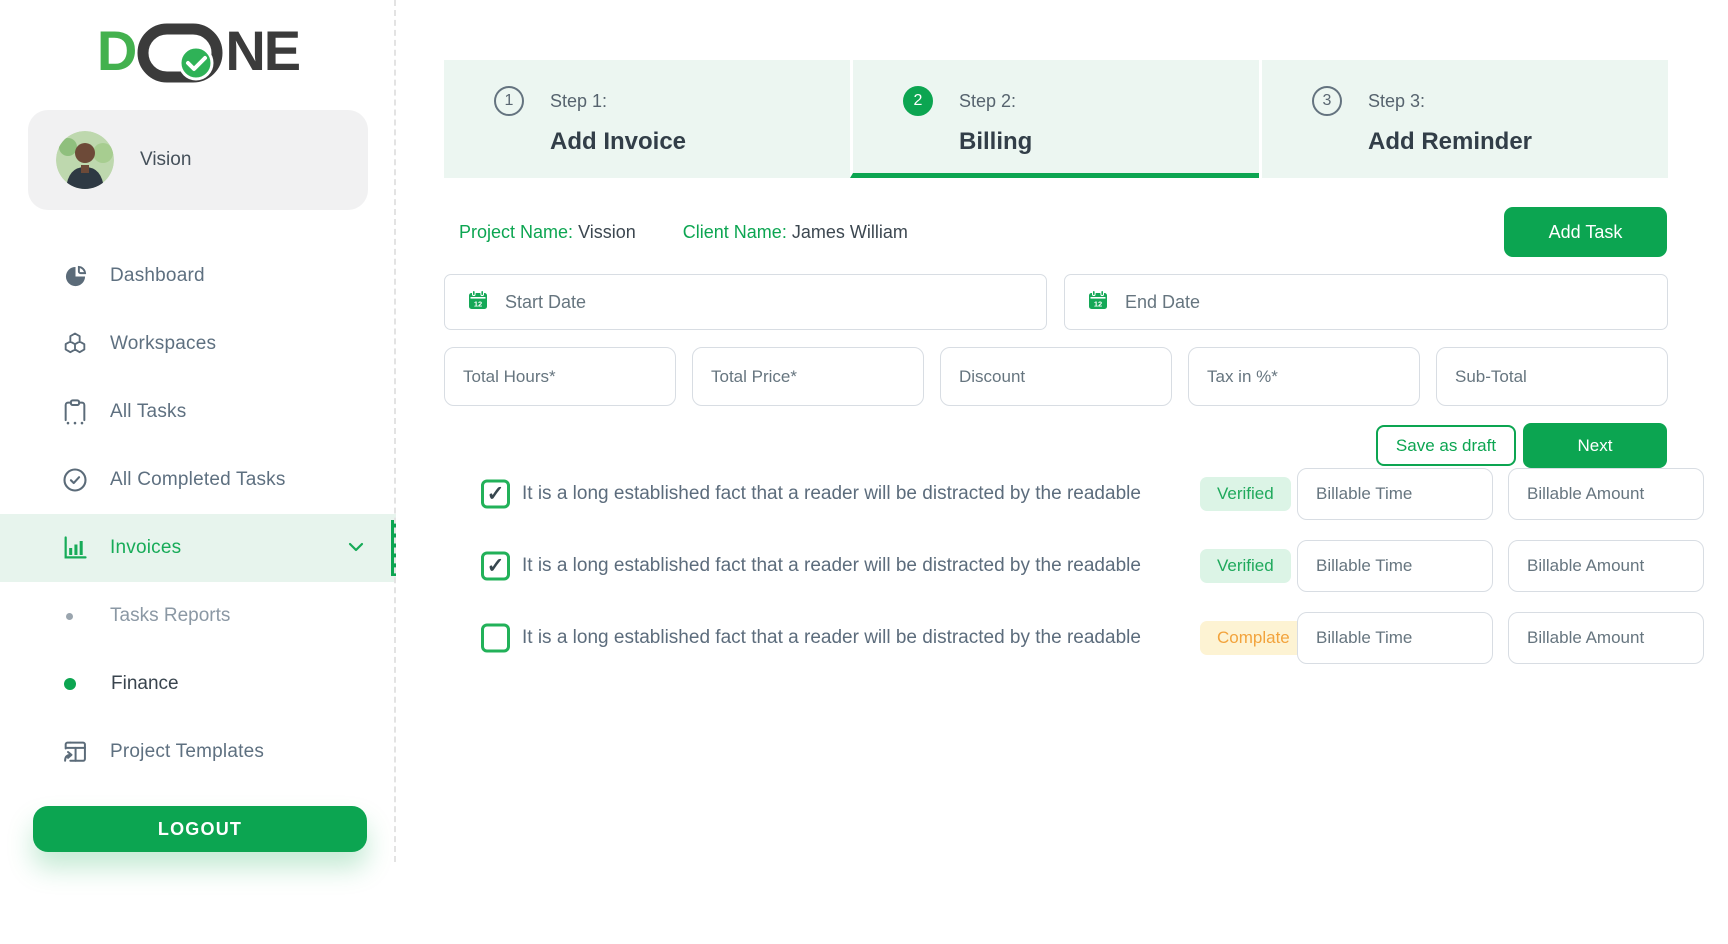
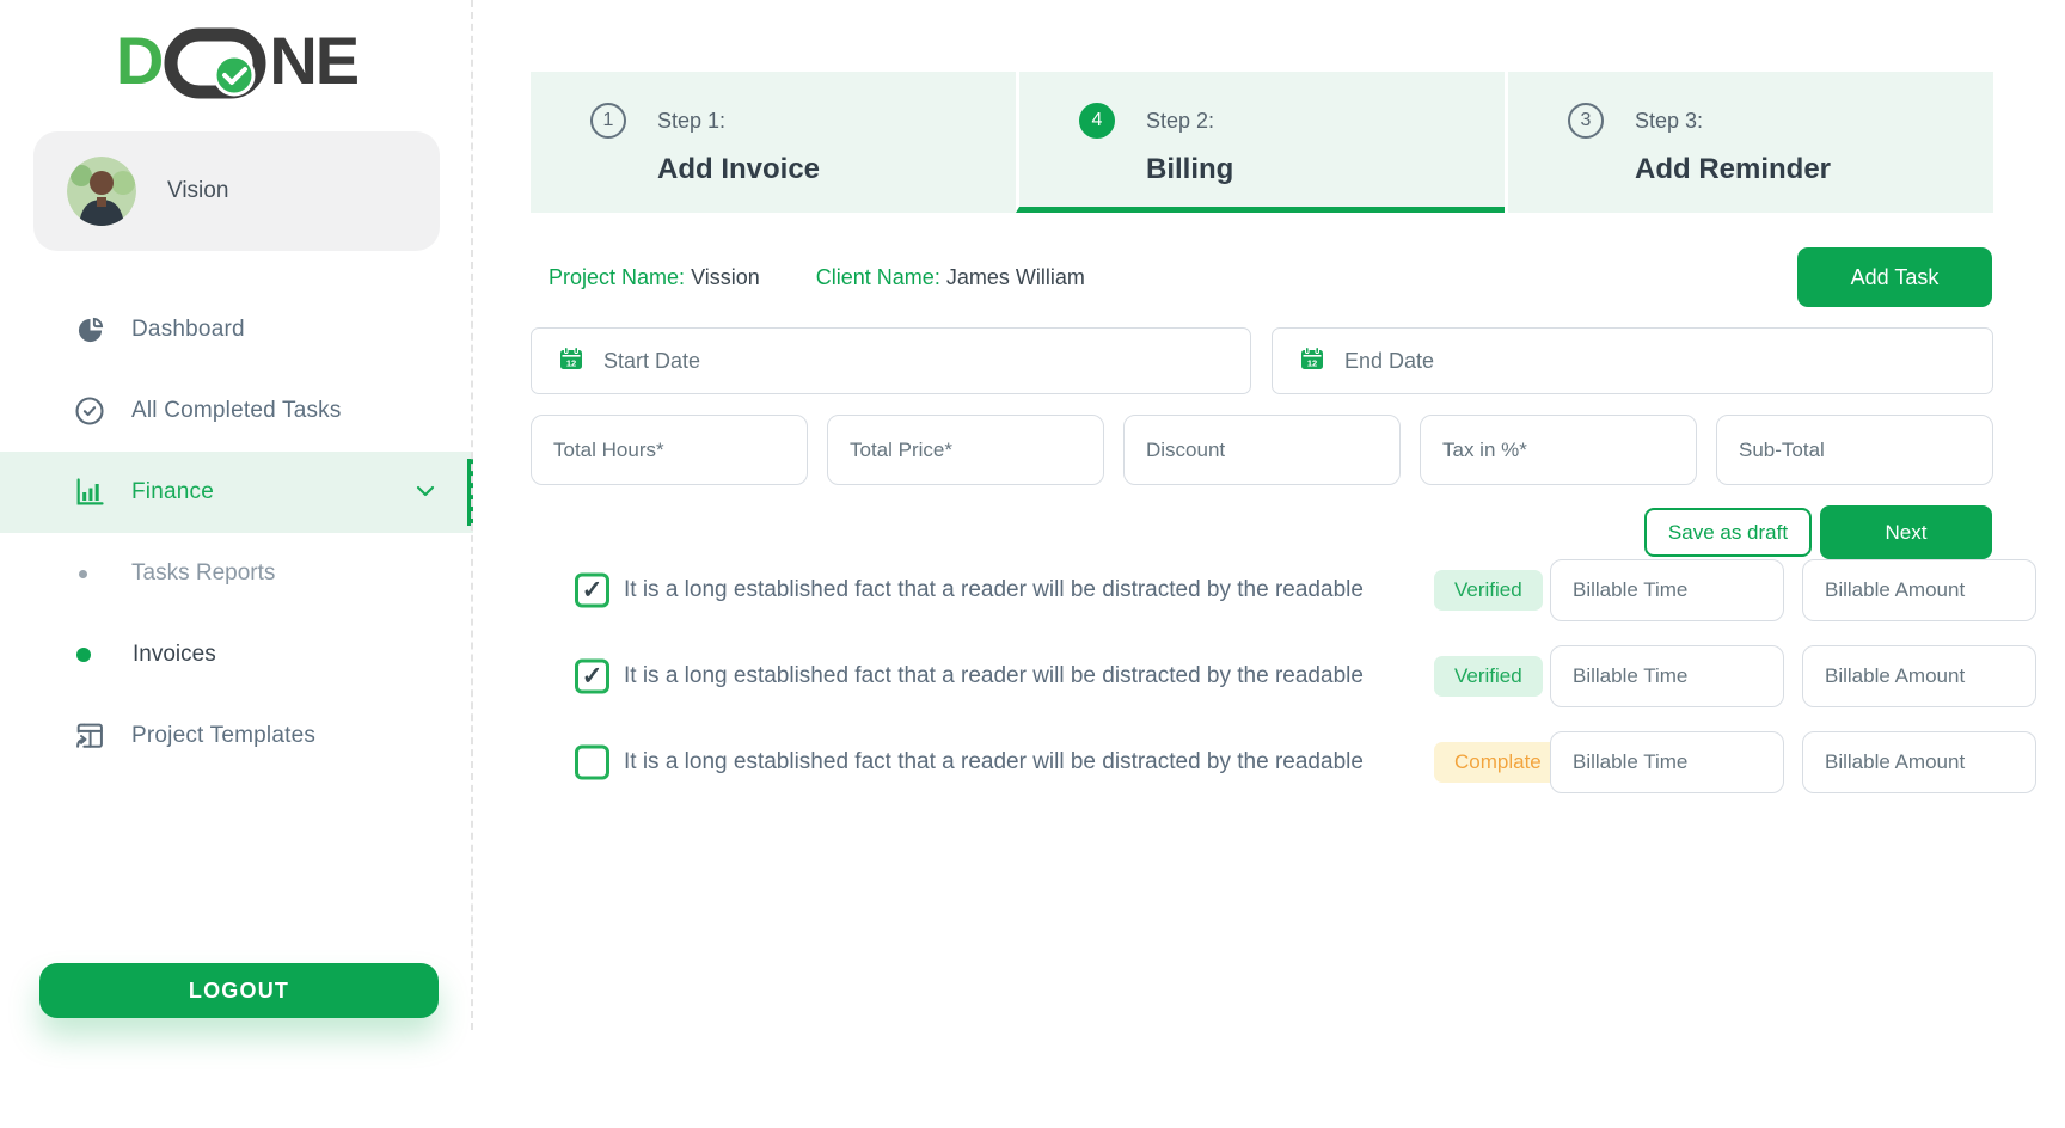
  D
  NE
  Vision
  Dashboard
- Workspaces
- All Tasks
  All Completed Tasks
- Invoices
+ Finance
  Tasks Reports
- Finance
+ Invoices
  Project Templates
  LOGOUT
  1
  Step 1:
  Add Invoice
- 2
+ 4
  Step 2:
  Billing
  3
  Step 3:
  Add Reminder
  Project Name: Vission Client Name: James William
  Add Task
  12
  Start Date
  12
  End Date
  Total Hours*
  Total Price*
  Discount
  Tax in %*
  Sub-Total
  Save as draft
  Next
  ✓
  It is a long established fact that a reader will be distracted by the readable
  Verified
  Billable Time
  Billable Amount
  ✓
  It is a long established fact that a reader will be distracted by the readable
  Verified
  Billable Time
  Billable Amount
  It is a long established fact that a reader will be distracted by the readable
  Complate
  Billable Time
  Billable Amount
